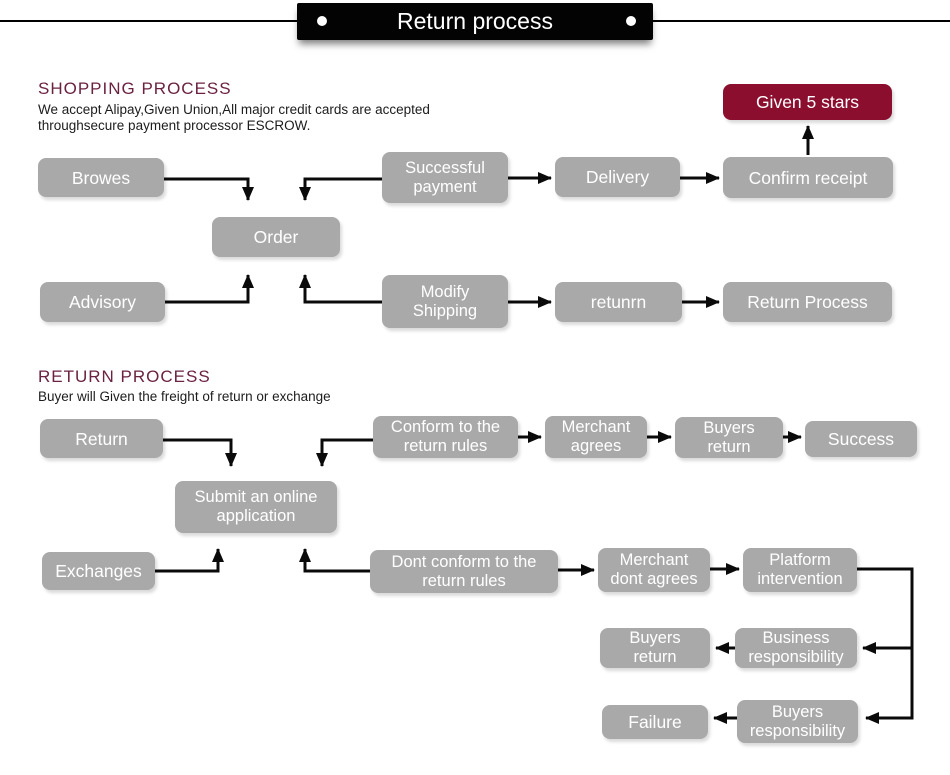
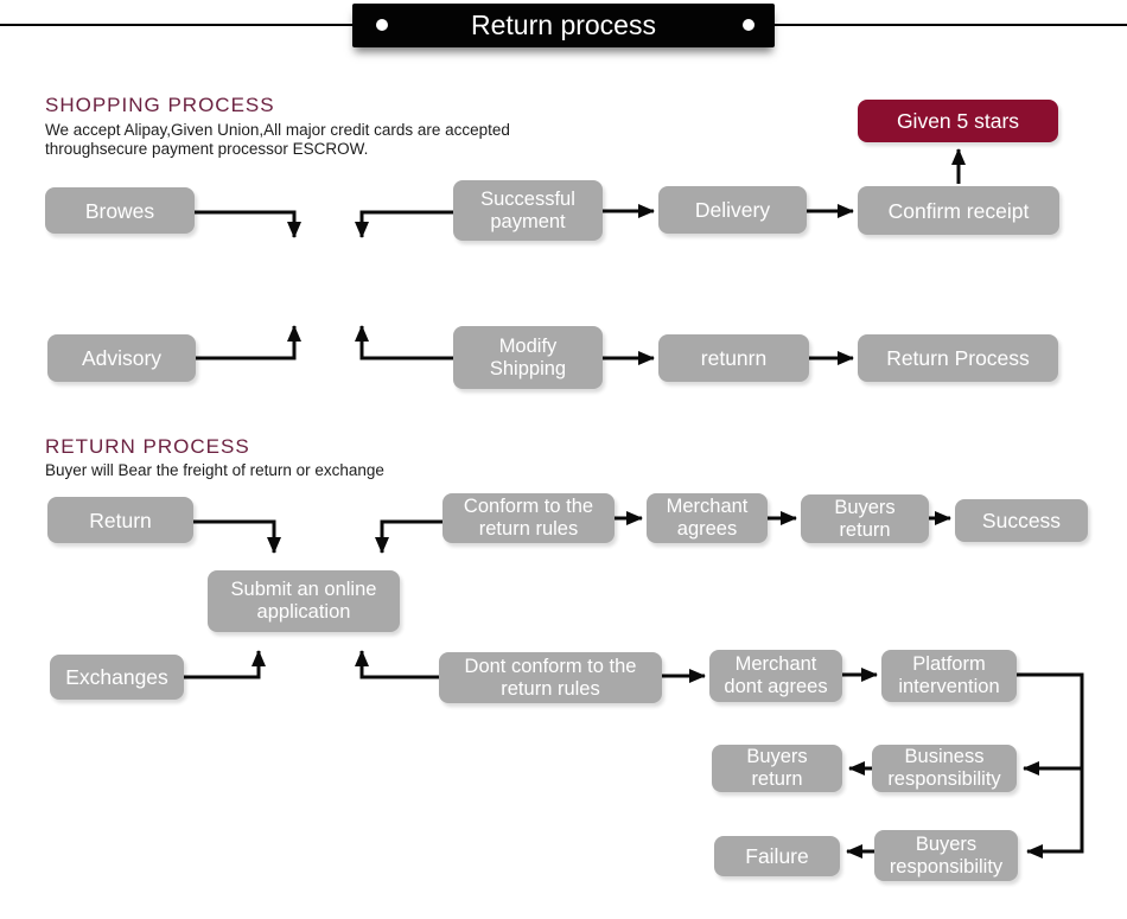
  Return process
  SHOPPING PROCESS
  We accept Alipay,Given Union,All major credit cards are accepted
  throughsecure payment processor ESCROW.
  RETURN PROCESS
- Buyer will Given the freight of return or exchange
+ Buyer will Bear the freight of return or exchange
  Browes
  Successful
  payment
  Delivery
  Confirm receipt
  Given 5 stars
- Order
  Advisory
  Modify
  Shipping
  retunrn
  Return Process
  Return
  Conform to the
  return rules
  Merchant
  agrees
  Buyers
  return
  Success
  Submit an online
  application
  Exchanges
  Dont conform to the
  return rules
  Merchant
  dont agrees
  Platform
  intervention
  Buyers
  return
  Business
  responsibility
  Failure
  Buyers
  responsibility
